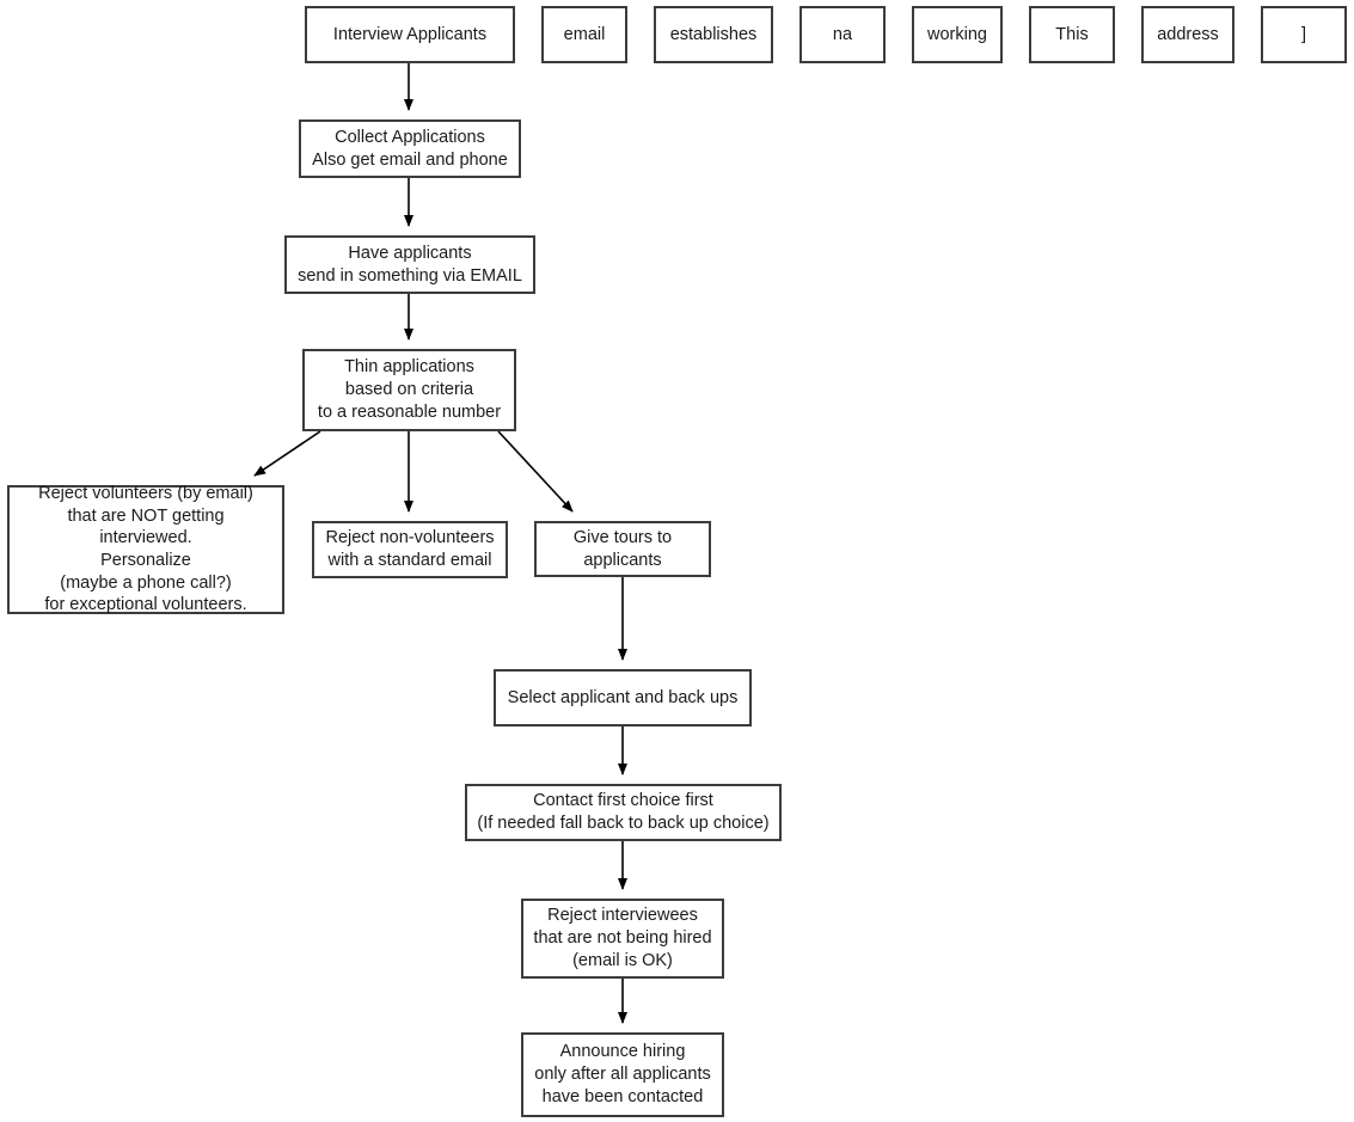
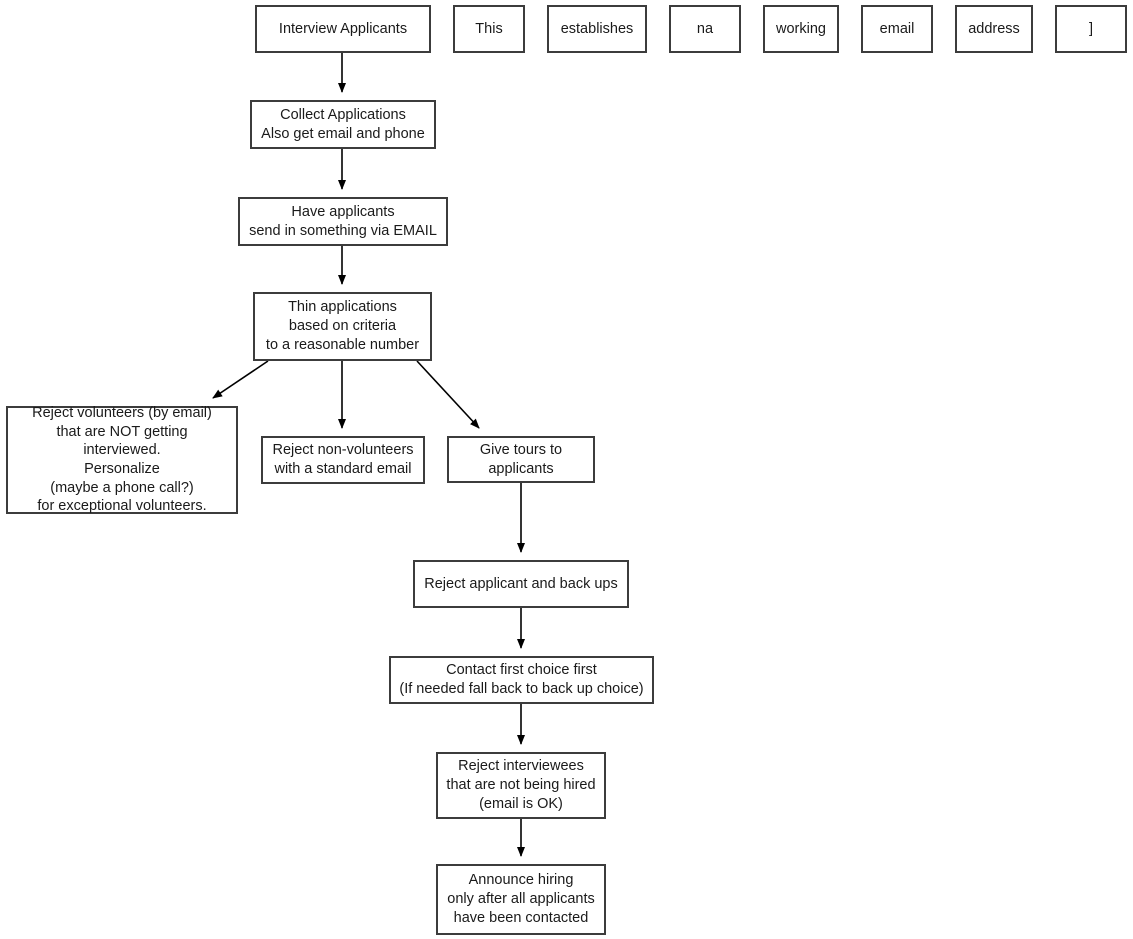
  Interview Applicants
- email
+ This
  establishes
  na
  working
- This
+ email
  address
  ]
  Collect Applications
  Also get email and phone
  Have applicants
  send in something via EMAIL
  Thin applications
  based on criteria
  to a reasonable number
  Reject volunteers (by email)
  that are NOT getting interviewed.
  Personalize
  (maybe a phone call?)
  for exceptional volunteers.
  Reject non-volunteers
  with a standard email
  Give tours to applicants
- Select applicant and back ups
+ Reject applicant and back ups
  Contact first choice first
  (If needed fall back to back up choice)
  Reject interviewees
  that are not being hired
  (email is OK)
  Announce hiring
  only after all applicants
  have been contacted
